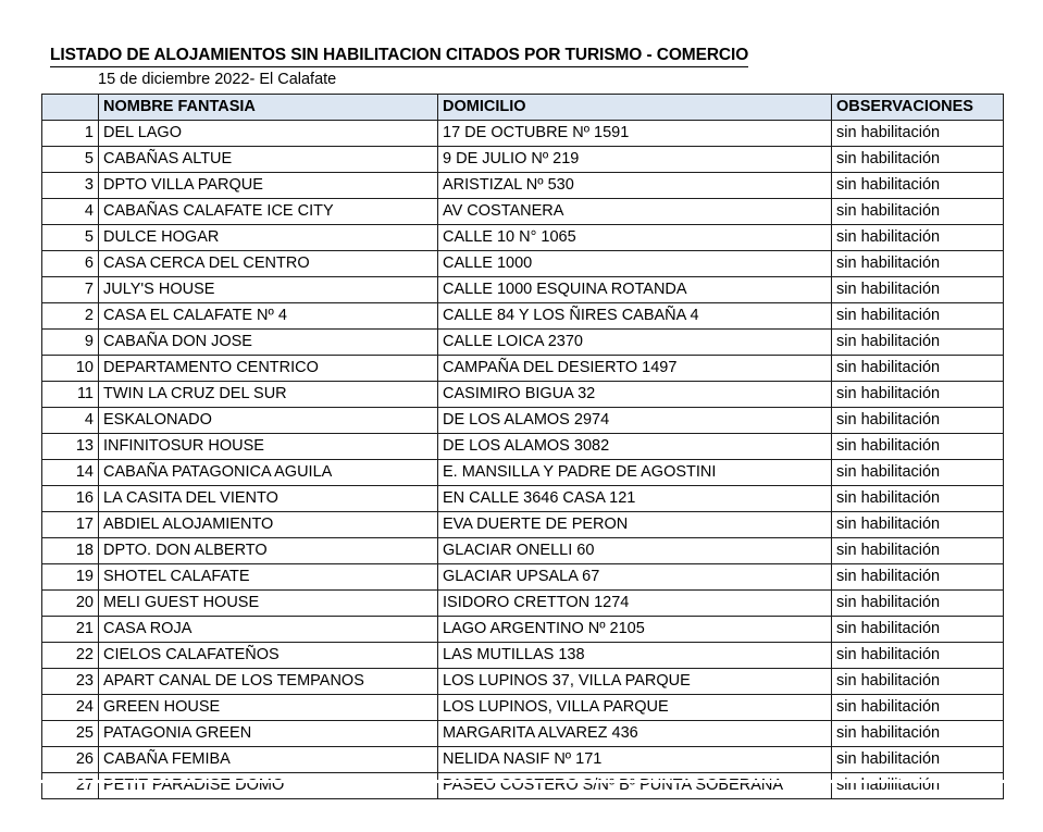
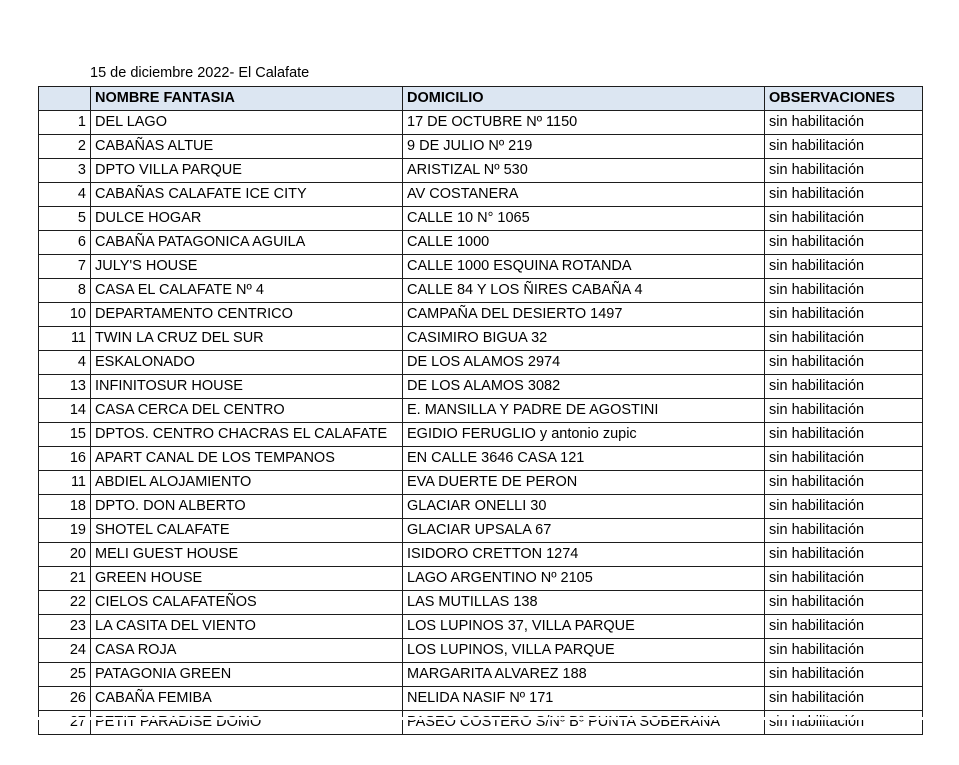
- LISTADO DE ALOJAMIENTOS SIN HABILITACION CITADOS POR TURISMO - COMERCIO
  15 de diciembre 2022- El Calafate
  	NOMBRE FANTASIA	DOMICILIO	OBSERVACIONES
- 1	DEL LAGO	17 DE OCTUBRE Nº 1591	sin habilitación
+ 1	DEL LAGO	17 DE OCTUBRE Nº 1150	sin habilitación
- 5	CABAÑAS ALTUE	9 DE JULIO Nº 219	sin habilitación
+ 2	CABAÑAS ALTUE	9 DE JULIO Nº 219	sin habilitación
  3	DPTO VILLA PARQUE	ARISTIZAL Nº 530	sin habilitación
  4	CABAÑAS CALAFATE ICE CITY	AV COSTANERA	sin habilitación
  5	DULCE HOGAR	CALLE 10 N° 1065	sin habilitación
- 6	CASA CERCA DEL CENTRO	CALLE 1000	sin habilitación
+ 6	CABAÑA PATAGONICA AGUILA	CALLE 1000	sin habilitación
  7	JULY'S HOUSE	CALLE 1000 ESQUINA ROTANDA	sin habilitación
- 2	CASA EL CALAFATE Nº 4	CALLE 84 Y LOS ÑIRES CABAÑA 4	sin habilitación
+ 8	CASA EL CALAFATE Nº 4	CALLE 84 Y LOS ÑIRES CABAÑA 4	sin habilitación
- 9	CABAÑA DON JOSE	CALLE LOICA 2370	sin habilitación
  10	DEPARTAMENTO CENTRICO	CAMPAÑA DEL DESIERTO 1497	sin habilitación
  11	TWIN LA CRUZ DEL SUR	CASIMIRO BIGUA 32	sin habilitación
  4	ESKALONADO	DE LOS ALAMOS 2974	sin habilitación
  13	INFINITOSUR HOUSE	DE LOS ALAMOS 3082	sin habilitación
- 14	CABAÑA PATAGONICA AGUILA	E. MANSILLA Y PADRE DE AGOSTINI	sin habilitación
+ 14	CASA CERCA DEL CENTRO	E. MANSILLA Y PADRE DE AGOSTINI	sin habilitación
+ 15	DPTOS. CENTRO CHACRAS EL CALAFATE	EGIDIO FERUGLIO y antonio zupic	sin habilitación
- 16	LA CASITA DEL VIENTO	EN CALLE 3646 CASA 121	sin habilitación
+ 16	APART CANAL DE LOS TEMPANOS	EN CALLE 3646 CASA 121	sin habilitación
- 17	ABDIEL ALOJAMIENTO	EVA DUERTE DE PERON	sin habilitación
+ 11	ABDIEL ALOJAMIENTO	EVA DUERTE DE PERON	sin habilitación
- 18	DPTO. DON ALBERTO	GLACIAR ONELLI 60	sin habilitación
+ 18	DPTO. DON ALBERTO	GLACIAR ONELLI 30	sin habilitación
  19	SHOTEL CALAFATE	GLACIAR UPSALA 67	sin habilitación
  20	MELI GUEST HOUSE	ISIDORO CRETTON 1274	sin habilitación
- 21	CASA ROJA	LAGO ARGENTINO Nº 2105	sin habilitación
+ 21	GREEN HOUSE	LAGO ARGENTINO Nº 2105	sin habilitación
  22	CIELOS CALAFATEÑOS	LAS MUTILLAS 138	sin habilitación
- 23	APART CANAL DE LOS TEMPANOS	LOS LUPINOS 37, VILLA PARQUE	sin habilitación
+ 23	LA CASITA DEL VIENTO	LOS LUPINOS 37, VILLA PARQUE	sin habilitación
- 24	GREEN HOUSE	LOS LUPINOS, VILLA PARQUE	sin habilitación
+ 24	CASA ROJA	LOS LUPINOS, VILLA PARQUE	sin habilitación
- 25	PATAGONIA GREEN	MARGARITA ALVAREZ 436	sin habilitación
+ 25	PATAGONIA GREEN	MARGARITA ALVAREZ 188	sin habilitación
  26	CABAÑA FEMIBA	NELIDA NASIF Nº 171	sin habilitación
  27	PETIT PARADISE DOMO	PASEO COSTERO S/Nº Bº PUNTA SOBERANA	sin habilitación
